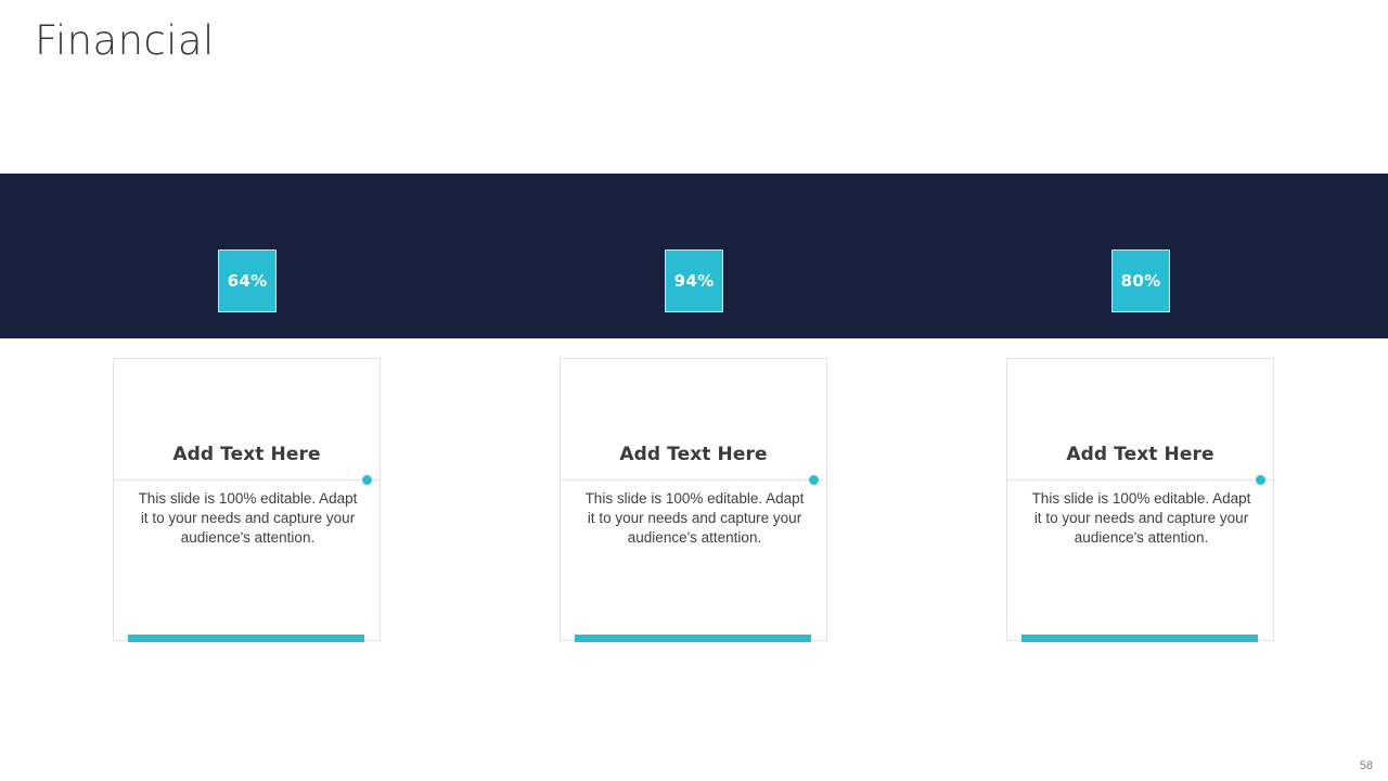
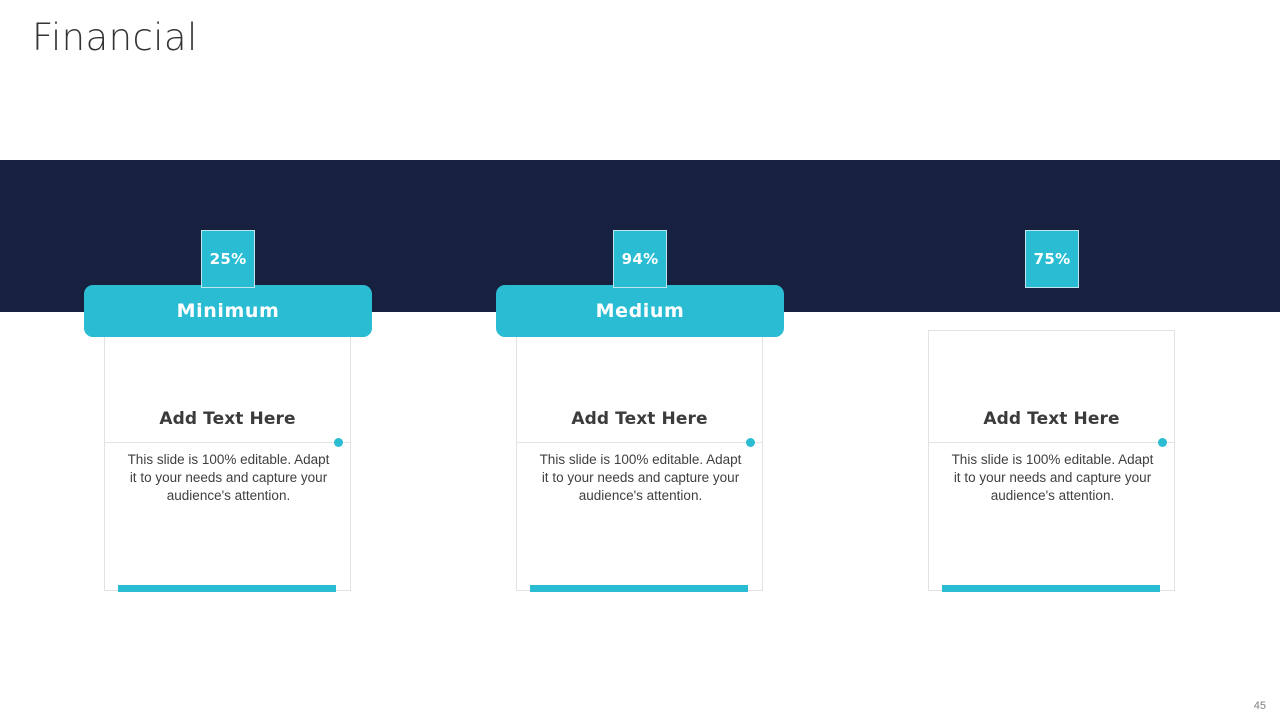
  Financial
- 64%
+ 25%
+ Minimum
  Add Text Here
  This slide is 100% editable. Adapt it to your needs and capture your audience's attention.
  94%
+ Medium
  Add Text Here
  This slide is 100% editable. Adapt it to your needs and capture your audience's attention.
- 80%
+ 75%
  Add Text Here
  This slide is 100% editable. Adapt it to your needs and capture your audience's attention.
- 58
+ 45
